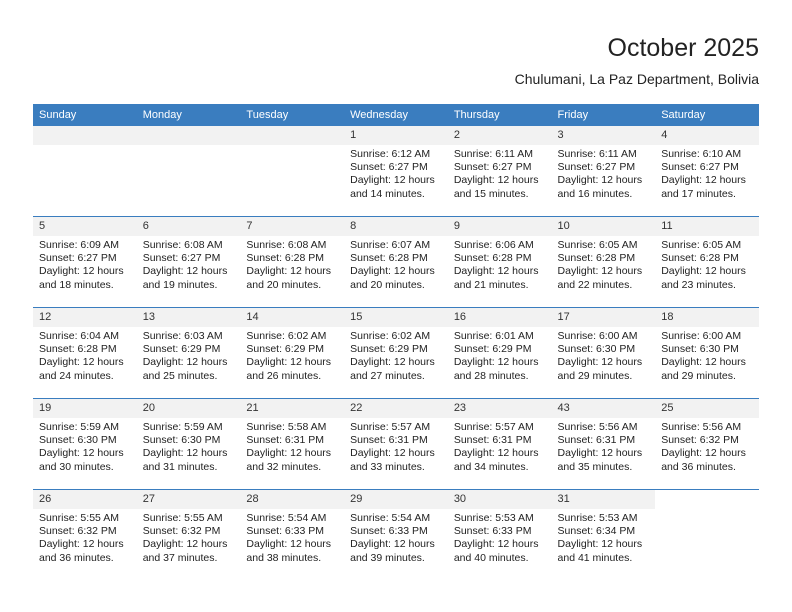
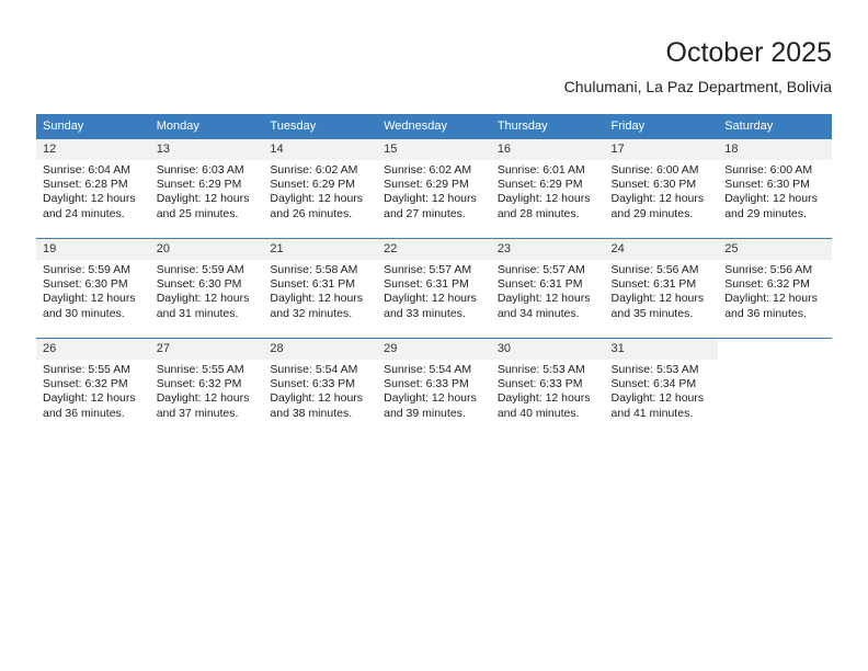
  October 2025
  Chulumani, La Paz Department, Bolivia
  Sunday	Monday	Tuesday	Wednesday	Thursday	Friday	Saturday
- 			1 Sunrise: 6:12 AM Sunset: 6:27 PM Daylight: 12 hours and 14 minutes.	2 Sunrise: 6:11 AM Sunset: 6:27 PM Daylight: 12 hours and 15 minutes.	3 Sunrise: 6:11 AM Sunset: 6:27 PM Daylight: 12 hours and 16 minutes.	4 Sunrise: 6:10 AM Sunset: 6:27 PM Daylight: 12 hours and 17 minutes.
- 5 Sunrise: 6:09 AM Sunset: 6:27 PM Daylight: 12 hours and 18 minutes.	6 Sunrise: 6:08 AM Sunset: 6:27 PM Daylight: 12 hours and 19 minutes.	7 Sunrise: 6:08 AM Sunset: 6:28 PM Daylight: 12 hours and 20 minutes.	8 Sunrise: 6:07 AM Sunset: 6:28 PM Daylight: 12 hours and 20 minutes.	9 Sunrise: 6:06 AM Sunset: 6:28 PM Daylight: 12 hours and 21 minutes.	10 Sunrise: 6:05 AM Sunset: 6:28 PM Daylight: 12 hours and 22 minutes.	11 Sunrise: 6:05 AM Sunset: 6:28 PM Daylight: 12 hours and 23 minutes.
  12 Sunrise: 6:04 AM Sunset: 6:28 PM Daylight: 12 hours and 24 minutes.	13 Sunrise: 6:03 AM Sunset: 6:29 PM Daylight: 12 hours and 25 minutes.	14 Sunrise: 6:02 AM Sunset: 6:29 PM Daylight: 12 hours and 26 minutes.	15 Sunrise: 6:02 AM Sunset: 6:29 PM Daylight: 12 hours and 27 minutes.	16 Sunrise: 6:01 AM Sunset: 6:29 PM Daylight: 12 hours and 28 minutes.	17 Sunrise: 6:00 AM Sunset: 6:30 PM Daylight: 12 hours and 29 minutes.	18 Sunrise: 6:00 AM Sunset: 6:30 PM Daylight: 12 hours and 29 minutes.
- 19 Sunrise: 5:59 AM Sunset: 6:30 PM Daylight: 12 hours and 30 minutes.	20 Sunrise: 5:59 AM Sunset: 6:30 PM Daylight: 12 hours and 31 minutes.	21 Sunrise: 5:58 AM Sunset: 6:31 PM Daylight: 12 hours and 32 minutes.	22 Sunrise: 5:57 AM Sunset: 6:31 PM Daylight: 12 hours and 33 minutes.	23 Sunrise: 5:57 AM Sunset: 6:31 PM Daylight: 12 hours and 34 minutes.	43 Sunrise: 5:56 AM Sunset: 6:31 PM Daylight: 12 hours and 35 minutes.	25 Sunrise: 5:56 AM Sunset: 6:32 PM Daylight: 12 hours and 36 minutes.
+ 19 Sunrise: 5:59 AM Sunset: 6:30 PM Daylight: 12 hours and 30 minutes.	20 Sunrise: 5:59 AM Sunset: 6:30 PM Daylight: 12 hours and 31 minutes.	21 Sunrise: 5:58 AM Sunset: 6:31 PM Daylight: 12 hours and 32 minutes.	22 Sunrise: 5:57 AM Sunset: 6:31 PM Daylight: 12 hours and 33 minutes.	23 Sunrise: 5:57 AM Sunset: 6:31 PM Daylight: 12 hours and 34 minutes.	24 Sunrise: 5:56 AM Sunset: 6:31 PM Daylight: 12 hours and 35 minutes.	25 Sunrise: 5:56 AM Sunset: 6:32 PM Daylight: 12 hours and 36 minutes.
  26 Sunrise: 5:55 AM Sunset: 6:32 PM Daylight: 12 hours and 36 minutes.	27 Sunrise: 5:55 AM Sunset: 6:32 PM Daylight: 12 hours and 37 minutes.	28 Sunrise: 5:54 AM Sunset: 6:33 PM Daylight: 12 hours and 38 minutes.	29 Sunrise: 5:54 AM Sunset: 6:33 PM Daylight: 12 hours and 39 minutes.	30 Sunrise: 5:53 AM Sunset: 6:33 PM Daylight: 12 hours and 40 minutes.	31 Sunrise: 5:53 AM Sunset: 6:34 PM Daylight: 12 hours and 41 minutes.
